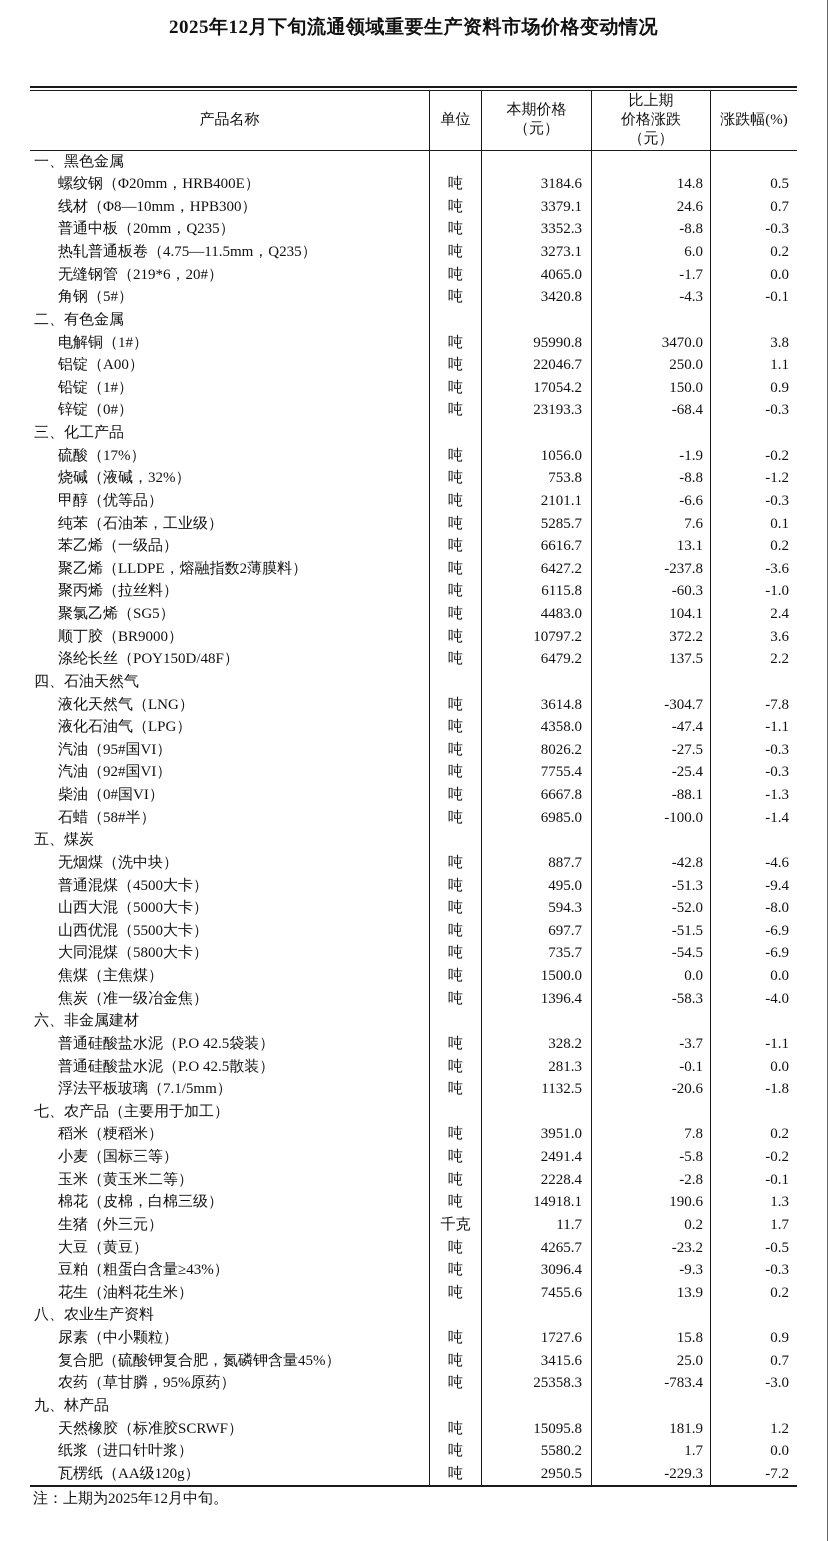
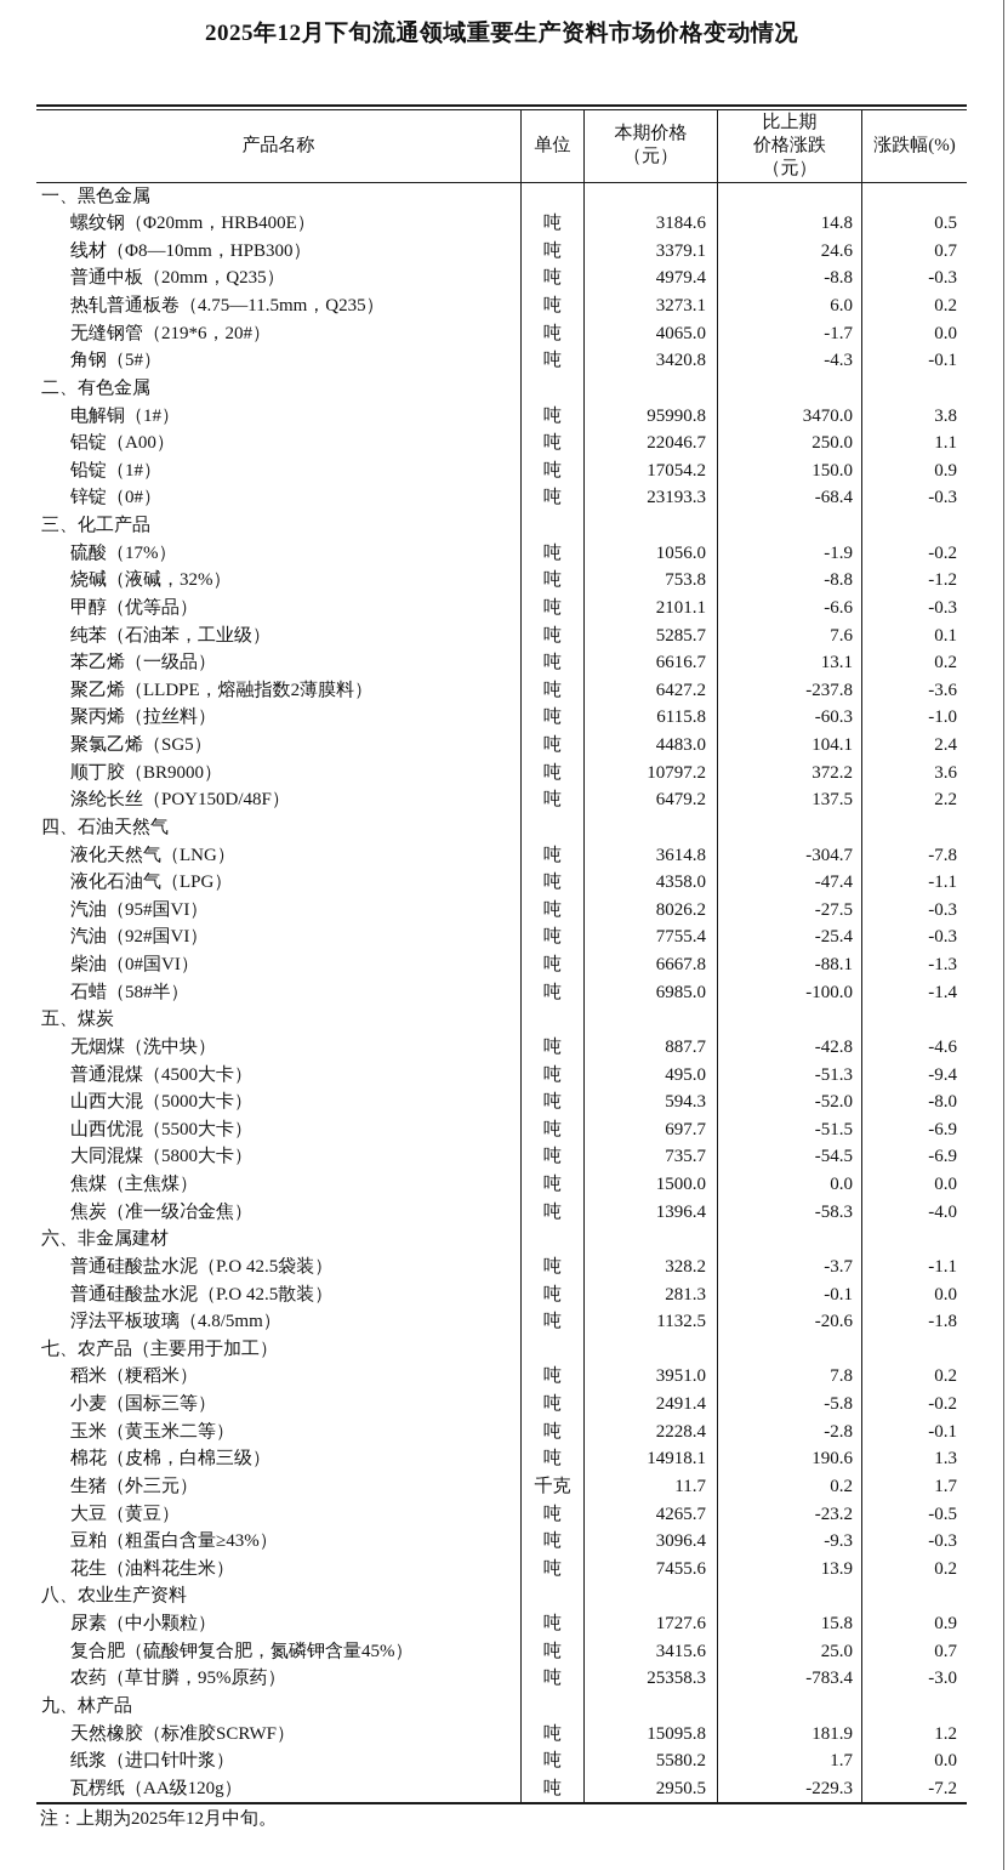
  2025年12月下旬流通领域重要生产资料市场价格变动情况
  产品名称
  单位
  本期价格
  （元）
  比上期
  价格涨跌
  （元）
  涨跌幅(%)
  一、黑色金属
  螺纹钢（Φ20mm，HRB400E）
  吨
  3184.6
  14.8
  0.5
  线材（Φ8—10mm，HPB300）
  吨
  3379.1
  24.6
  0.7
  普通中板（20mm，Q235）
  吨
- 3352.3
+ 4979.4
  -8.8
  -0.3
  热轧普通板卷（4.75—11.5mm，Q235）
  吨
  3273.1
  6.0
  0.2
  无缝钢管（219*6，20#）
  吨
  4065.0
  -1.7
  0.0
  角钢（5#）
  吨
  3420.8
  -4.3
  -0.1
  二、有色金属
  电解铜（1#）
  吨
  95990.8
  3470.0
  3.8
  铝锭（A00）
  吨
  22046.7
  250.0
  1.1
  铅锭（1#）
  吨
  17054.2
  150.0
  0.9
  锌锭（0#）
  吨
  23193.3
  -68.4
  -0.3
  三、化工产品
  硫酸（17%）
  吨
  1056.0
  -1.9
  -0.2
  烧碱（液碱，32%）
  吨
  753.8
  -8.8
  -1.2
  甲醇（优等品）
  吨
  2101.1
  -6.6
  -0.3
  纯苯（石油苯，工业级）
  吨
  5285.7
  7.6
  0.1
  苯乙烯（一级品）
  吨
  6616.7
  13.1
  0.2
  聚乙烯（LLDPE，熔融指数2薄膜料）
  吨
  6427.2
  -237.8
  -3.6
  聚丙烯（拉丝料）
  吨
  6115.8
  -60.3
  -1.0
  聚氯乙烯（SG5）
  吨
  4483.0
  104.1
  2.4
  顺丁胶（BR9000）
  吨
  10797.2
  372.2
  3.6
  涤纶长丝（POY150D/48F）
  吨
  6479.2
  137.5
  2.2
  四、石油天然气
  液化天然气（LNG）
  吨
  3614.8
  -304.7
  -7.8
  液化石油气（LPG）
  吨
  4358.0
  -47.4
  -1.1
  汽油（95#国VI）
  吨
  8026.2
  -27.5
  -0.3
  汽油（92#国VI）
  吨
  7755.4
  -25.4
  -0.3
  柴油（0#国VI）
  吨
  6667.8
  -88.1
  -1.3
  石蜡（58#半）
  吨
  6985.0
  -100.0
  -1.4
  五、煤炭
  无烟煤（洗中块）
  吨
  887.7
  -42.8
  -4.6
  普通混煤（4500大卡）
  吨
  495.0
  -51.3
  -9.4
  山西大混（5000大卡）
  吨
  594.3
  -52.0
  -8.0
  山西优混（5500大卡）
  吨
  697.7
  -51.5
  -6.9
  大同混煤（5800大卡）
  吨
  735.7
  -54.5
  -6.9
  焦煤（主焦煤）
  吨
  1500.0
  0.0
  0.0
  焦炭（准一级冶金焦）
  吨
  1396.4
  -58.3
  -4.0
  六、非金属建材
  普通硅酸盐水泥（P.O 42.5袋装）
  吨
  328.2
  -3.7
  -1.1
  普通硅酸盐水泥（P.O 42.5散装）
  吨
  281.3
  -0.1
  0.0
- 浮法平板玻璃（7.1/5mm）
+ 浮法平板玻璃（4.8/5mm）
  吨
  1132.5
  -20.6
  -1.8
  七、农产品（主要用于加工）
  稻米（粳稻米）
  吨
  3951.0
  7.8
  0.2
  小麦（国标三等）
  吨
  2491.4
  -5.8
  -0.2
  玉米（黄玉米二等）
  吨
  2228.4
  -2.8
  -0.1
  棉花（皮棉，白棉三级）
  吨
  14918.1
  190.6
  1.3
  生猪（外三元）
  千克
  11.7
  0.2
  1.7
  大豆（黄豆）
  吨
  4265.7
  -23.2
  -0.5
  豆粕（粗蛋白含量≥43%）
  吨
  3096.4
  -9.3
  -0.3
  花生（油料花生米）
  吨
  7455.6
  13.9
  0.2
  八、农业生产资料
  尿素（中小颗粒）
  吨
  1727.6
  15.8
  0.9
  复合肥（硫酸钾复合肥，氮磷钾含量45%）
  吨
  3415.6
  25.0
  0.7
  农药（草甘膦，95%原药）
  吨
  25358.3
  -783.4
  -3.0
  九、林产品
  天然橡胶（标准胶SCRWF）
  吨
  15095.8
  181.9
  1.2
  纸浆（进口针叶浆）
  吨
  5580.2
  1.7
  0.0
  瓦楞纸（AA级120g）
  吨
  2950.5
  -229.3
  -7.2
  注：上期为2025年12月中旬。
